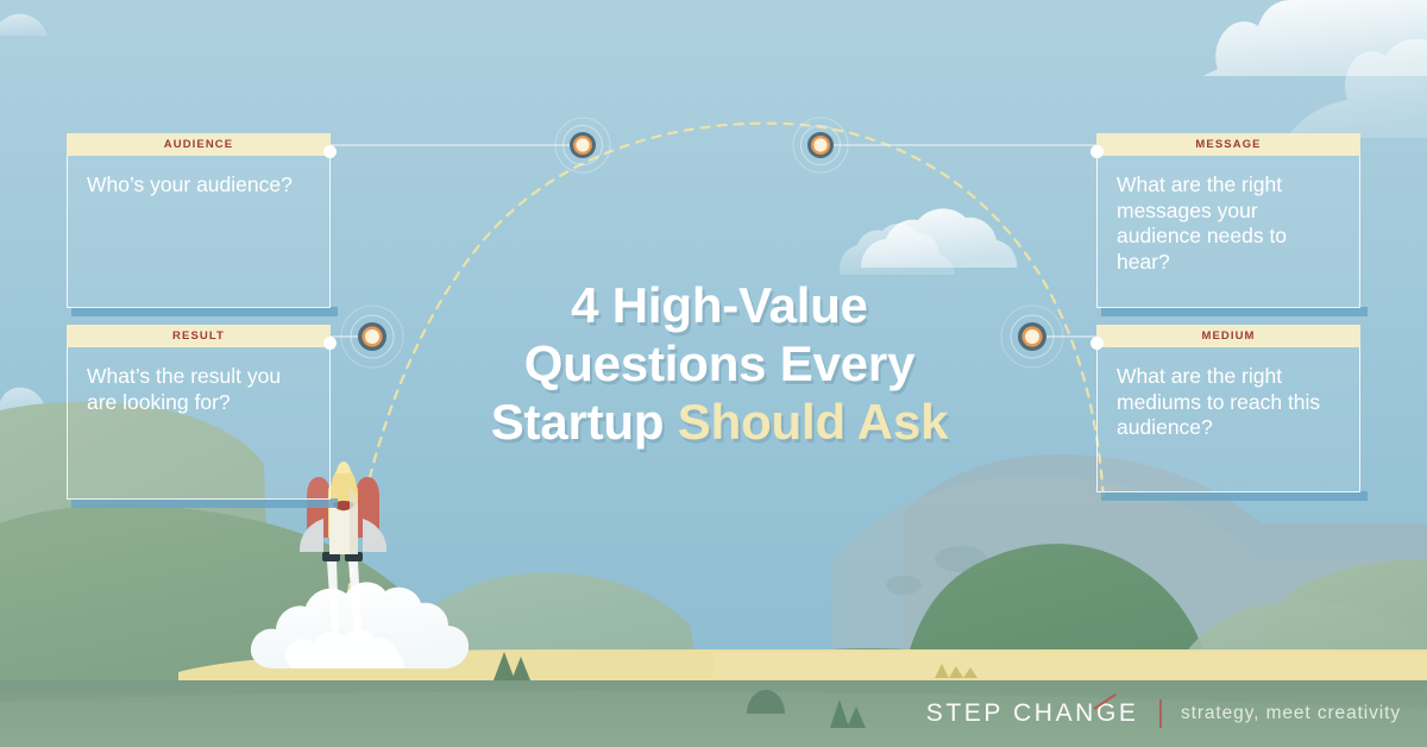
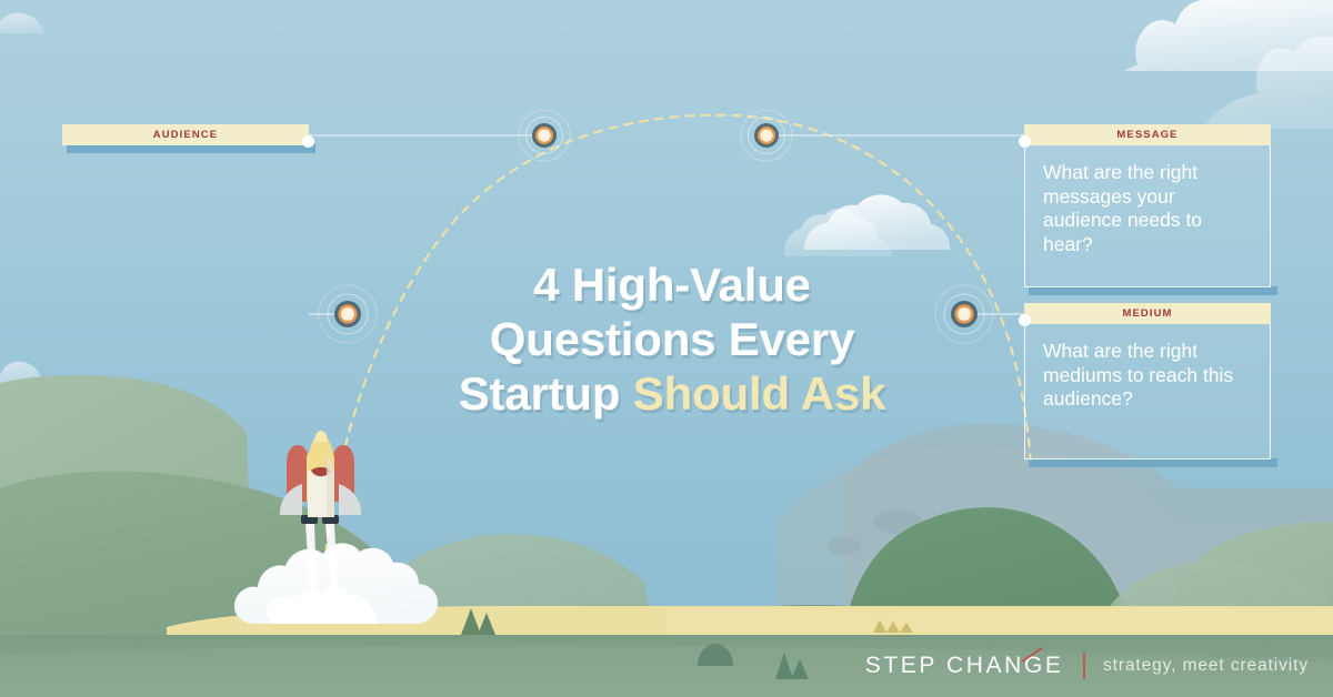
  AUDIENCE
- Who’s your audience?
- RESULT
- What’s the result you are looking for?
  MESSAGE
  What are the right messages your audience needs to hear?
  MEDIUM
  What are the right mediums to reach this audience?
  4 High-Value
  Questions Every
  Startup Should Ask
  STEP CHANGE
  strategy, meet creativity
